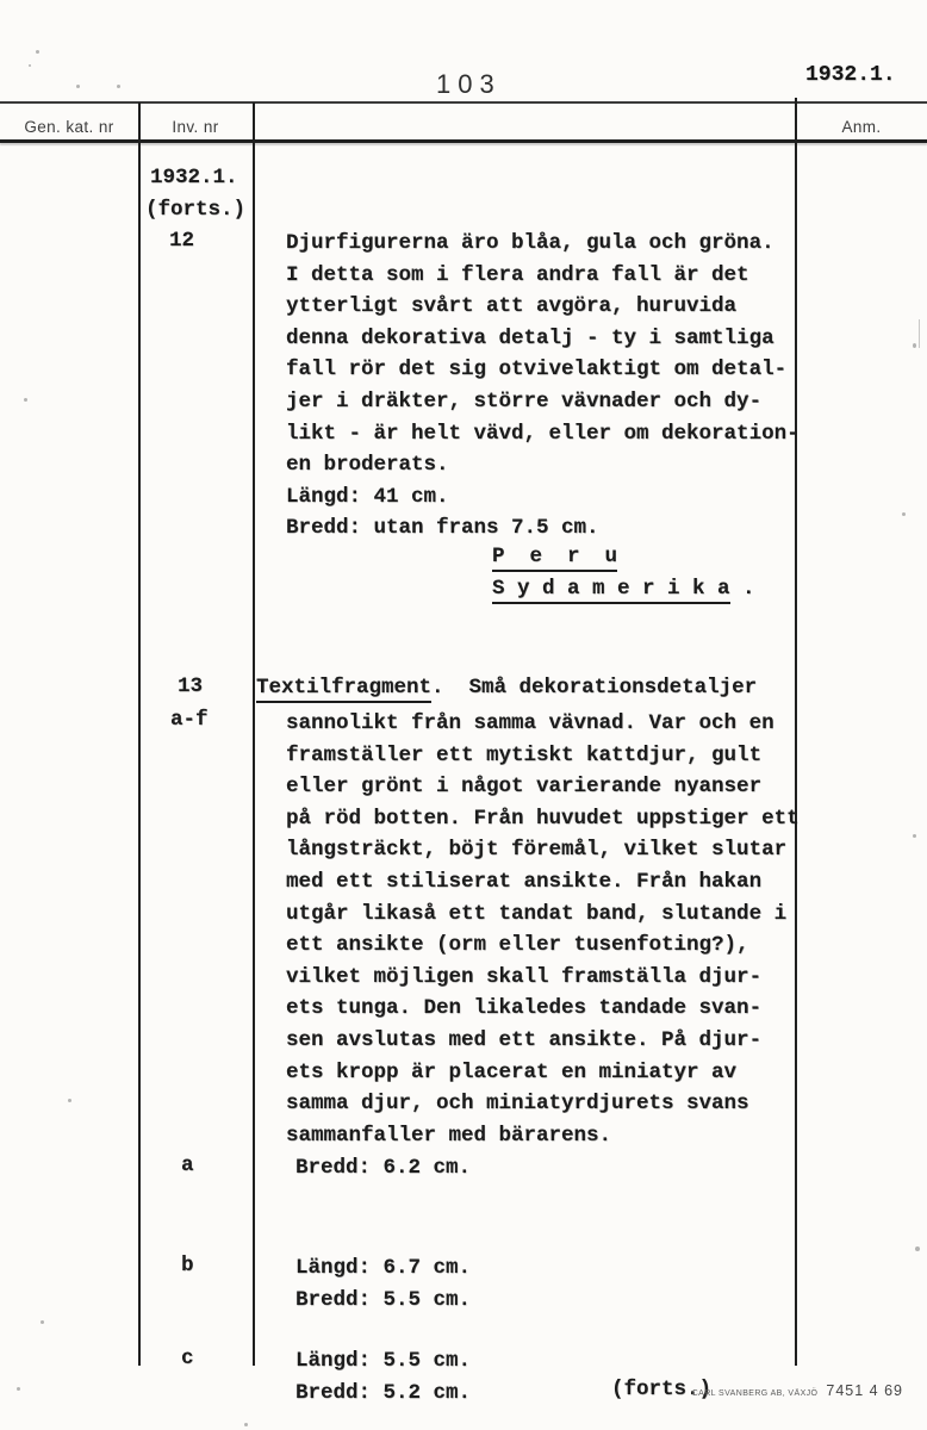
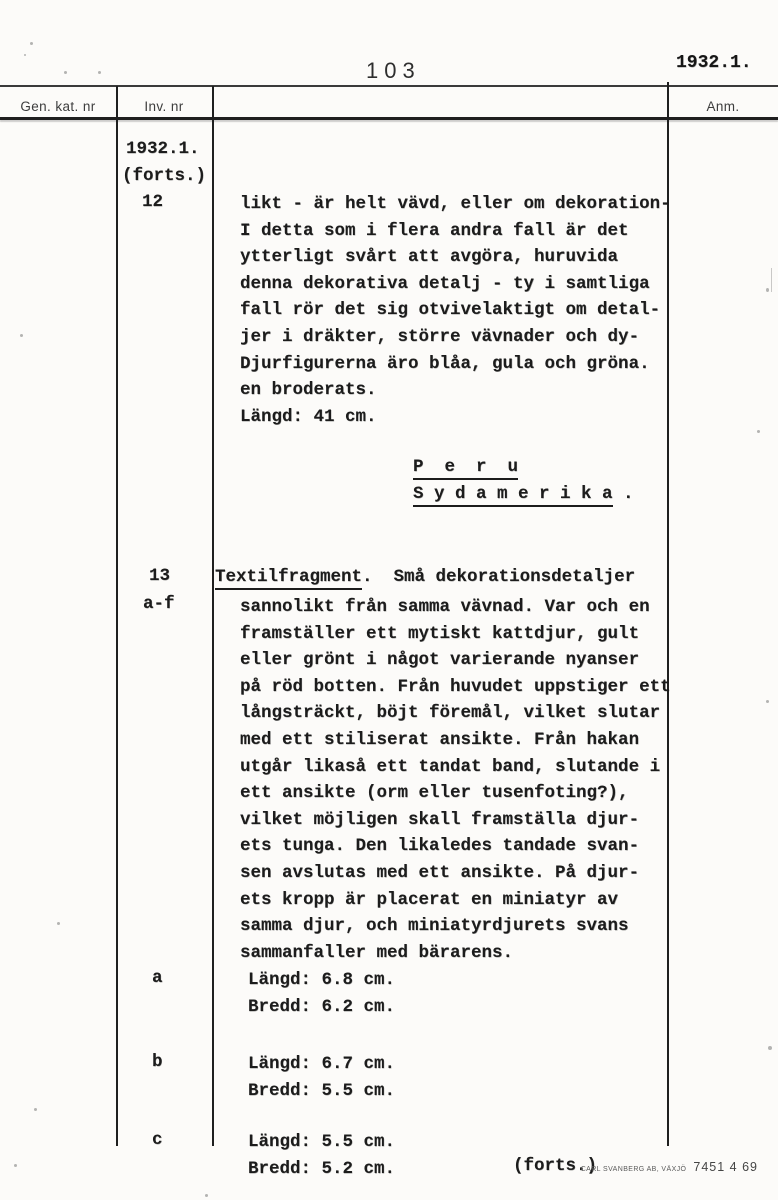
  103
  1932.1.
  Gen. kat. nr
  Inv. nr
  Anm.
  1932.1.
  (forts.)
  12
  13
  a-f
  a
  b
  c
- Djurfigurerna äro blåa, gula och gröna.
+ likt - är helt vävd, eller om dekoration-
  I detta som i flera andra fall är det
  ytterligt svårt att avgöra, huruvida
  denna dekorativa detalj - ty i samtliga
  fall rör det sig otvivelaktigt om detal-
  jer i dräkter, större vävnader och dy-
- likt - är helt vävd, eller om dekoration-
+ Djurfigurerna äro blåa, gula och gröna.
  en broderats.
  Längd: 41 cm.
- Bredd: utan frans 7.5 cm.
  P e r u
  S y d a m e r i k a .
  Textilfragment. Små dekorationsdetaljer
  sannolikt från samma vävnad. Var och en
  framställer ett mytiskt kattdjur, gult
  eller grönt i något varierande nyanser
  på röd botten. Från huvudet uppstiger ett
  långsträckt, böjt föremål, vilket slutar
  med ett stiliserat ansikte. Från hakan
  utgår likaså ett tandat band, slutande i
  ett ansikte (orm eller tusenfoting?),
  vilket möjligen skall framställa djur-
  ets tunga. Den likaledes tandade svan-
  sen avslutas med ett ansikte. På djur-
  ets kropp är placerat en miniatyr av
  samma djur, och miniatyrdjurets svans
  sammanfaller med bärarens.
+ Längd: 6.8 cm.
  Bredd: 6.2 cm.
  Längd: 6.7 cm.
  Bredd: 5.5 cm.
  Längd: 5.5 cm.
  Bredd: 5.2 cm.
  (forts.)
  7451 4 69
